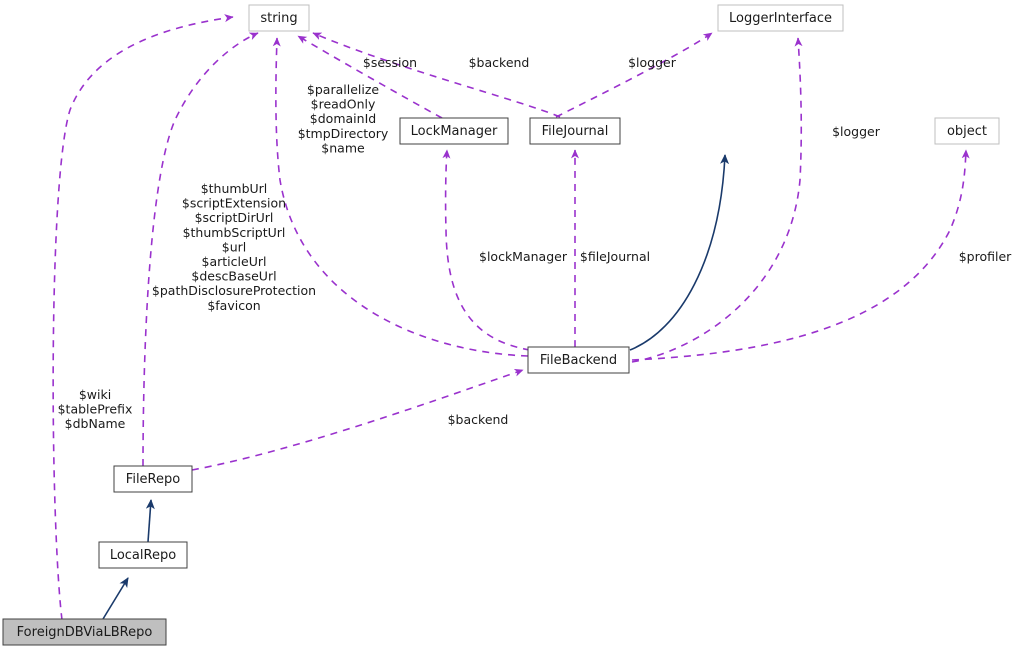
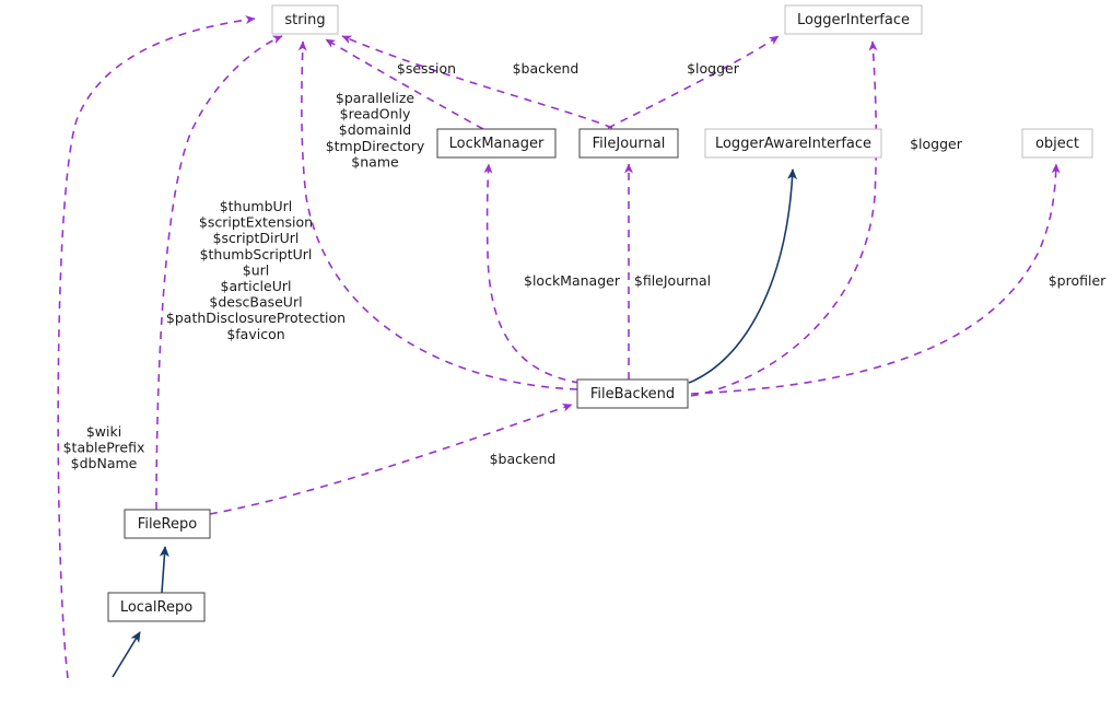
  string
  LoggerInterface
  LockManager
  FileJournal
+ LoggerAwareInterface
  object
  FileBackend
  FileRepo
  LocalRepo
- ForeignDBViaLBRepo
  $session
  $backend
  $logger
  $logger
  $profiler
  $lockManager
  $fileJournal
  $backend
  $parallelize $readOnly $domainId $tmpDirectory $name
  $thumbUrl $scriptExtension $scriptDirUrl $thumbScriptUrl $url $articleUrl $descBaseUrl $pathDisclosureProtection $favicon
  $wiki $tablePrefix $dbName
